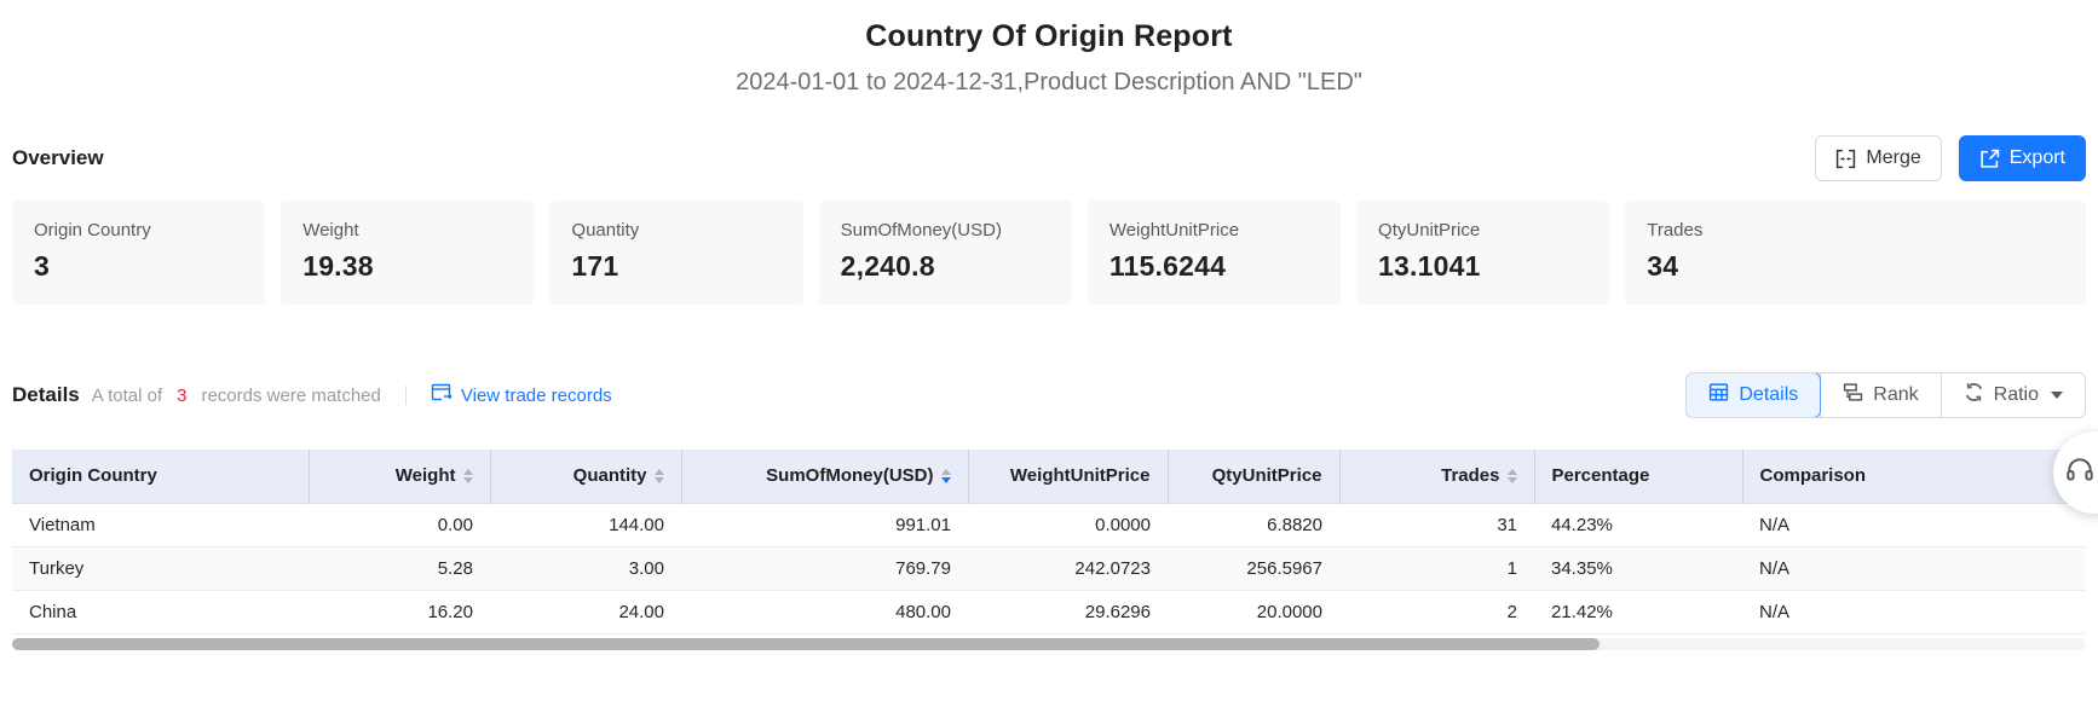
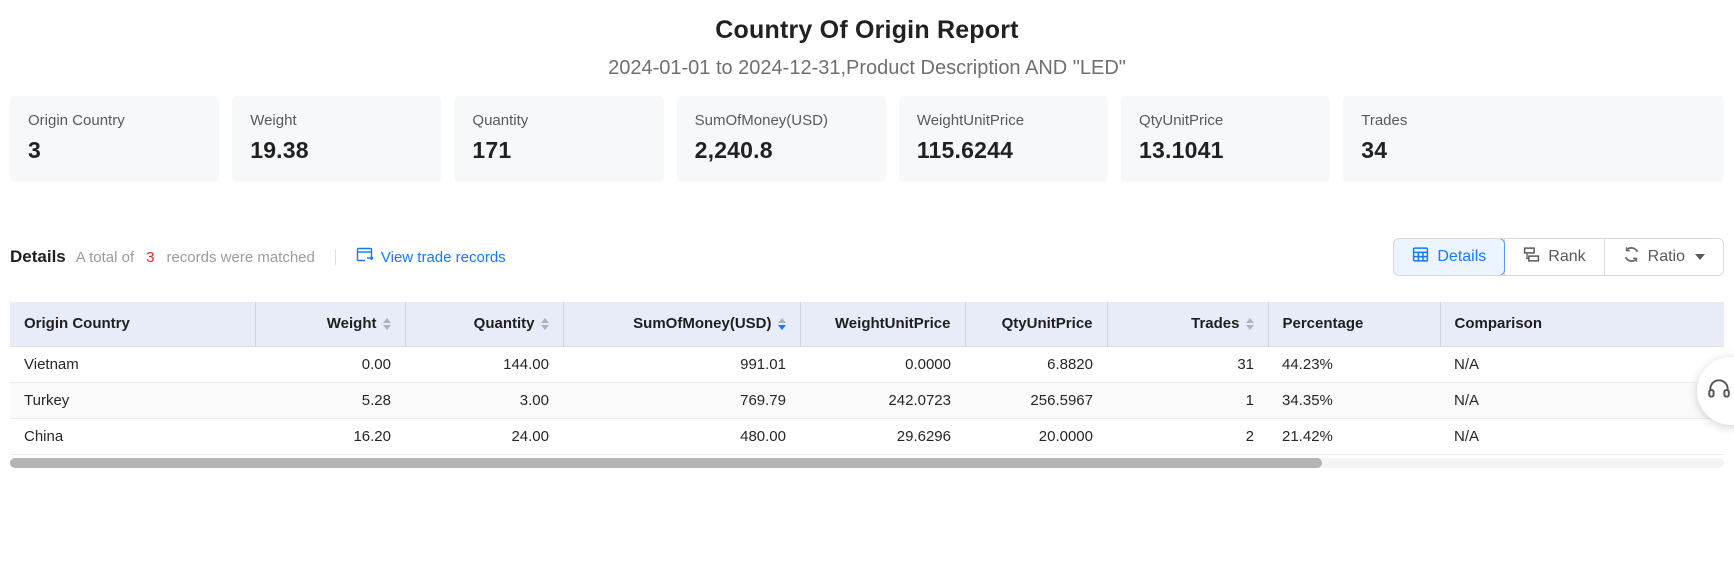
  Country Of Origin Report
  2024-01-01 to 2024-12-31,Product Description AND "LED"
- Overview
- Merge
- Export
  Origin Country
  3
  Weight
  19.38
  Quantity
  171
  SumOfMoney(USD)
  2,240.8
  WeightUnitPrice
  115.6244
  QtyUnitPrice
  13.1041
  Trades
  34
  Details
  A total of
  3
  records were matched
  View trade records
  Details
  Rank
  Ratio
  Origin Country	Weight	Quantity	SumOfMoney(USD)	WeightUnitPrice	QtyUnitPrice	Trades	Percentage	Comparison
  Vietnam	0.00	144.00	991.01	0.0000	6.8820	31	44.23%	N/A
  Turkey	5.28	3.00	769.79	242.0723	256.5967	1	34.35%	N/A
  China	16.20	24.00	480.00	29.6296	20.0000	2	21.42%	N/A
